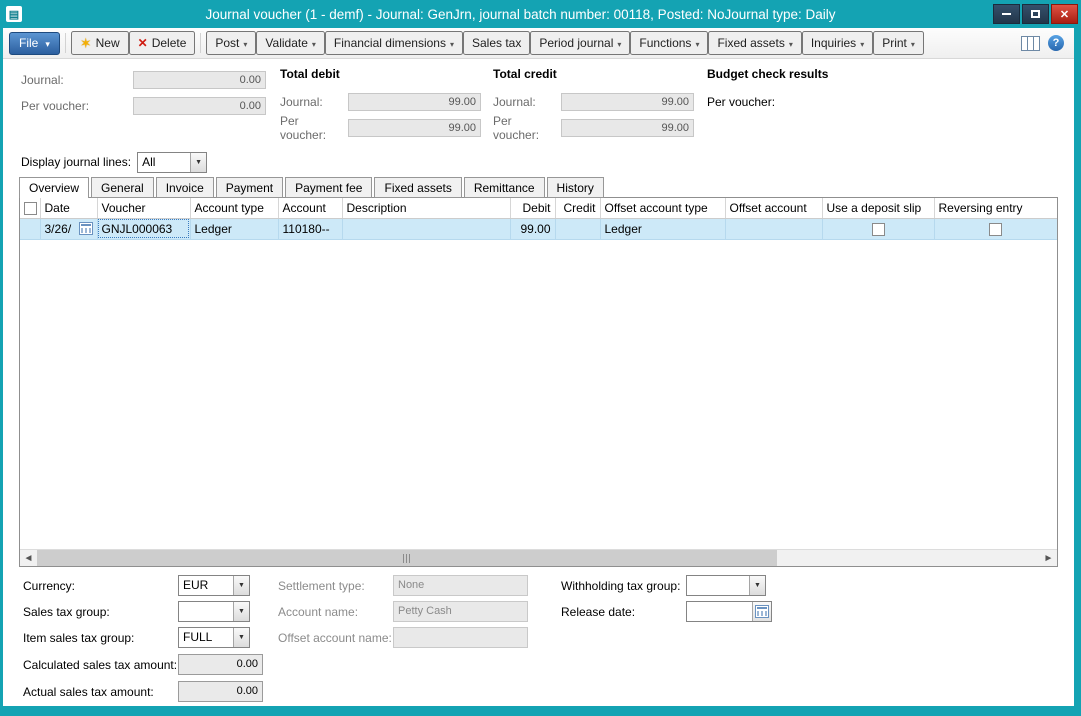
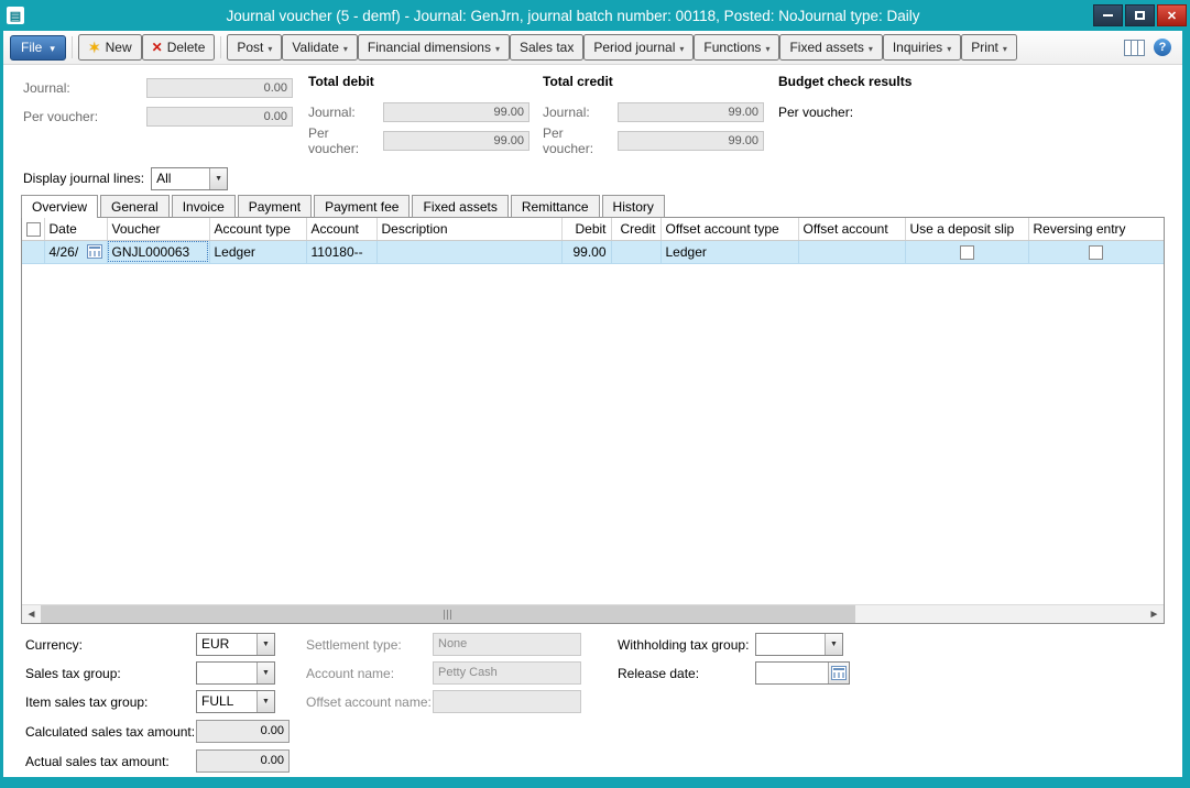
  ▤
- Journal voucher (1 - demf) - Journal: GenJrn, journal batch number: 00118, Posted: NoJournal type: Daily
+ Journal voucher (5 - demf) - Journal: GenJrn, journal batch number: 00118, Posted: NoJournal type: Daily
  ✕
  File
  ✶
  New
  ✕
  Delete
  Post
  Validate
  Financial dimensions
  Sales tax
  Period journal
  Functions
  Fixed assets
  Inquiries
  Print
  ?
  Journal:
  0.00
  Per voucher:
  0.00
  Total debit
  Journal:
  99.00
  Per voucher:
  99.00
  Total credit
  Journal:
  99.00
  Per voucher:
  99.00
  Budget check results
  Per voucher:
  Display journal lines:
  All
  Overview
  General
  Invoice
  Payment
  Payment fee
  Fixed assets
  Remittance
  History
  	Date	Voucher	Account type	Account	Description	Debit	Credit	Offset account type	Offset account	Use a deposit slip	Reversing entry
- 	3/26/	GNJL000063	Ledger	110180--		99.00		Ledger
+ 	4/26/	GNJL000063	Ledger	110180--		99.00		Ledger
  ◄
  ►
  Currency:
  EUR
  Settlement type:
  None
  Withholding tax group:
  Sales tax group:
  Account name:
  Petty Cash
  Release date:
  Item sales tax group:
  FULL
  Offset account name:
  Calculated sales tax amount:
  0.00
  Actual sales tax amount:
  0.00
